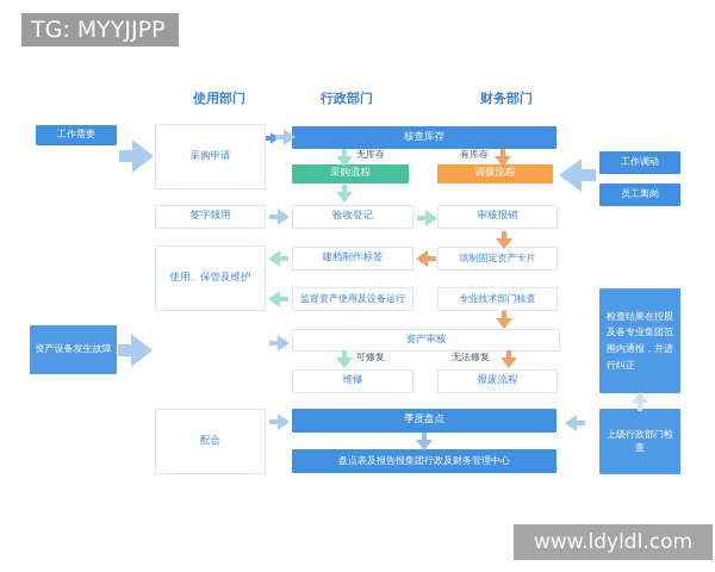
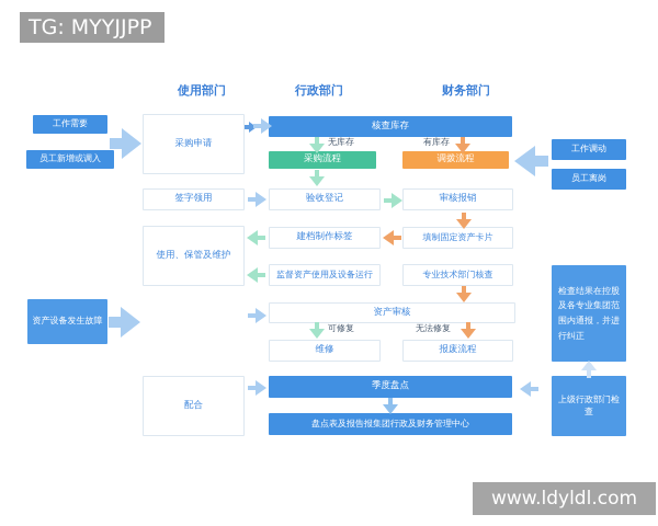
  TG: MYYJJPP
  使用部门
  行政部门
  财务部门
  工作需要
+ 员工新增或调入
  资产设备发生故障
  采购申请
  签字领用
  使用、保管及维护
  配合
  核查库存
  采购流程
  验收登记
  建档制作标签
  监督资产使用及设备运行
  资产审核
  维修
  季度盘点
  盘点表及报告报集团行政及财务管理中心
  调拨流程
  审核报销
  填制固定资产卡片
  专业技术部门核查
  报废流程
  工作调动
  员工离岗
  检查结果在控股及各专业集团范围内通报，并进行纠正
  上级行政部门检查
  无库存
  有库存
  可修复
  无法修复
  www.ldyldl.com
